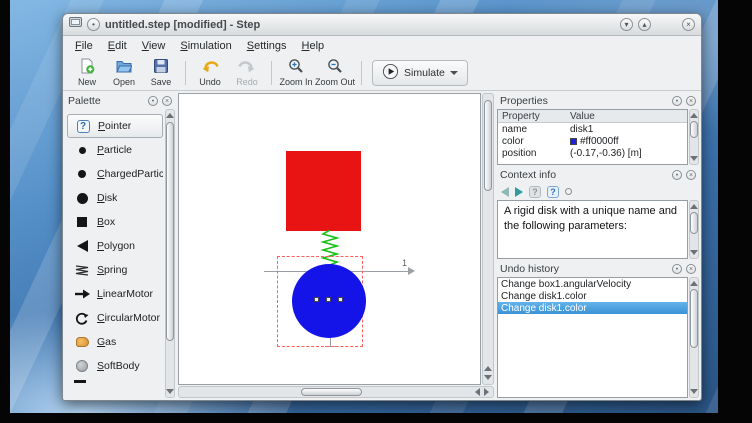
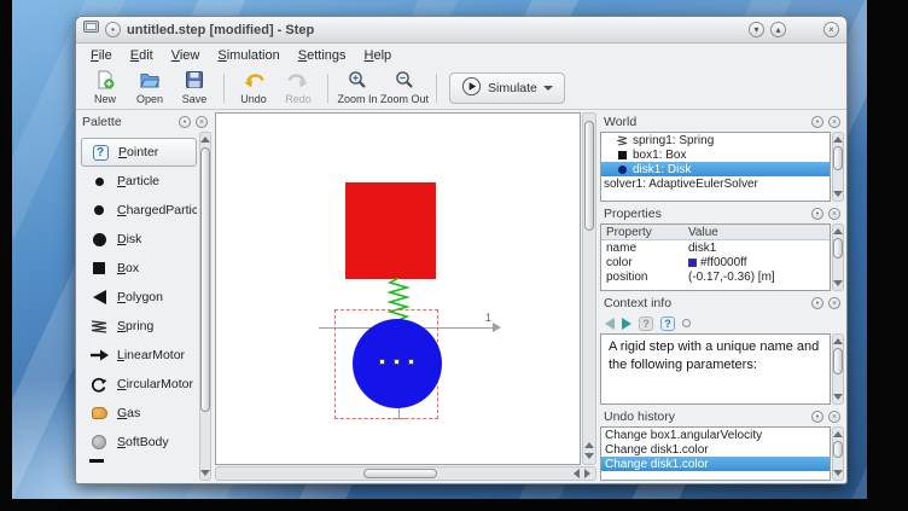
  •
  untitled.step [modified] - Step
  ▾
  ▴
  ×
  File
  Edit
  View
  Simulation
  Settings
  Help
  New
  Open
  Save
  Undo
  Redo
  Zoom In
  Zoom Out
  Simulate
  Palette
  ?
  Pointer
  Particle
  ChargedPartic
  Disk
  Box
  Polygon
  Spring
  LinearMotor
  CircularMotor
  Gas
  SoftBody
  1
+ World
+ spring1: Spring
+ box1: Box
+ disk1: Disk
+ solver1: AdaptiveEulerSolver
  Properties
  Property
  Value
  name
  disk1
  color
  #ff0000ff
  position
  (-0.17,-0.36) [m]
  Context info
  ?
  ?
- A rigid disk with a unique name and the following parameters:
+ A rigid step with a unique name and the following parameters:
  Undo history
  Change box1.angularVelocity
  Change disk1.color
  Change disk1.color
